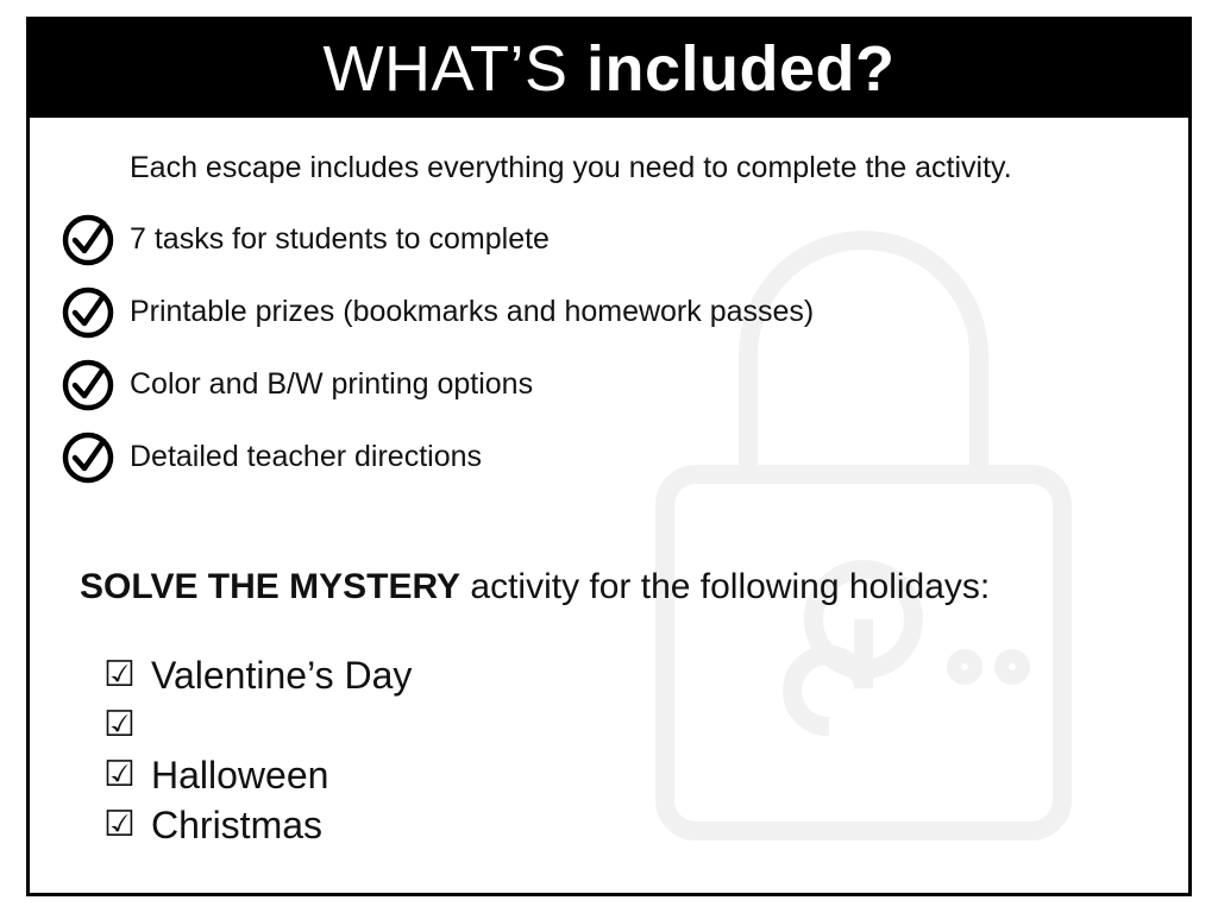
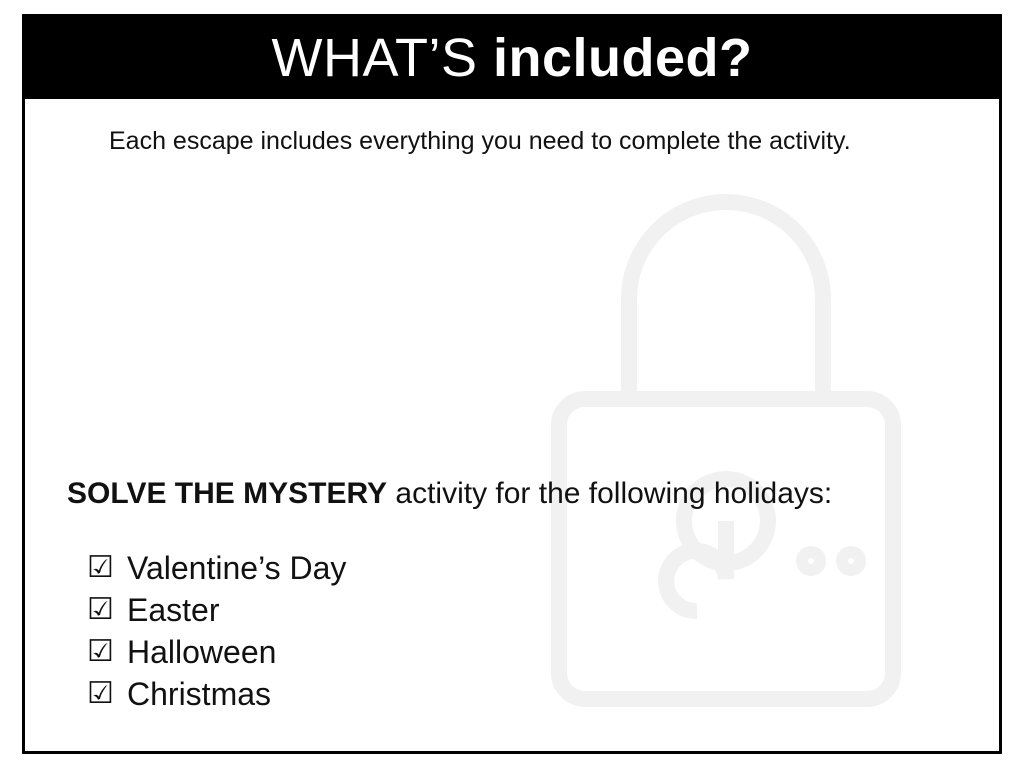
  WHAT’S included?
  Each escape includes everything you need to complete the activity.
- 7 tasks for students to complete
- Printable prizes (bookmarks and homework passes)
- Color and B/W printing options
- Detailed teacher directions
  SOLVE THE MYSTERY activity for the following holidays:
  ☑
  Valentine’s Day
  ☑
+ Easter
  ☑
  Halloween
  ☑
  Christmas
